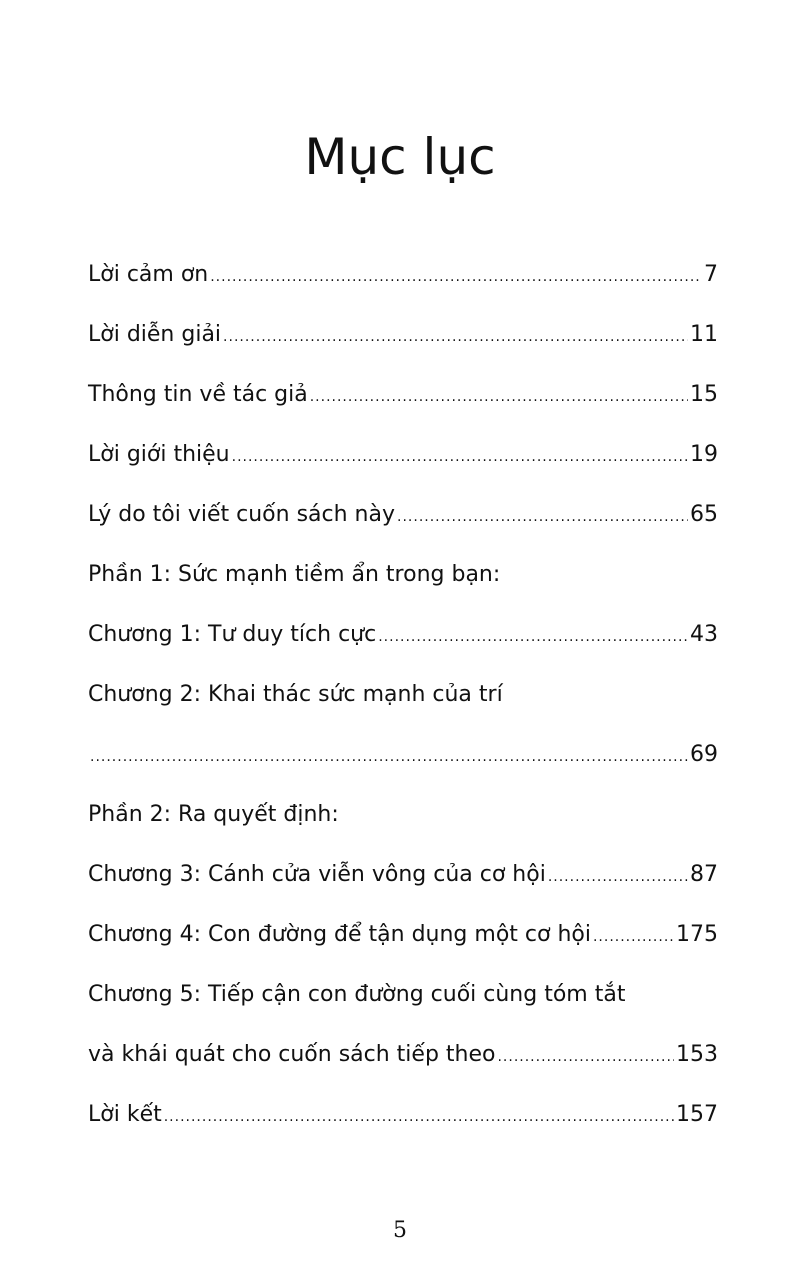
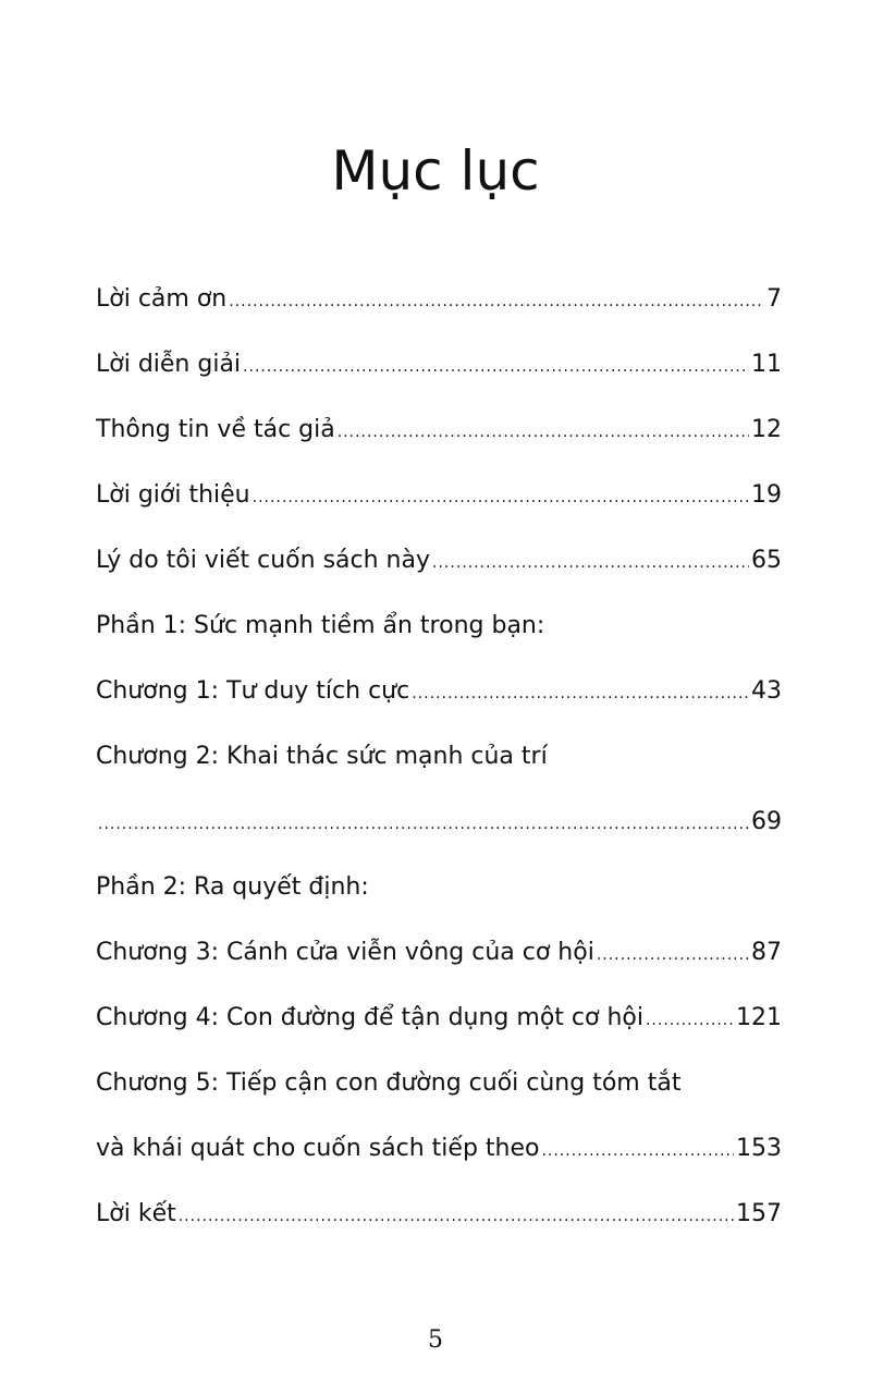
  Mục lục
  Lời cảm ơn
  7
  Lời diễn giải
  11
  Thông tin về tác giả
- 15
+ 12
  Lời giới thiệu
  19
  Lý do tôi viết cuốn sách này
  65
  Phần 1: Sức mạnh tiềm ẩn trong bạn:
  Chương 1: Tư duy tích cực
  43
  Chương 2: Khai thác sức mạnh của trí
  69
  Phần 2: Ra quyết định:
  Chương 3: Cánh cửa viễn vông của cơ hội
  87
  Chương 4: Con đường để tận dụng một cơ hội
- 175
+ 121
  Chương 5: Tiếp cận con đường cuối cùng tóm tắt
  và khái quát cho cuốn sách tiếp theo
  153
  Lời kết
  157
  5
